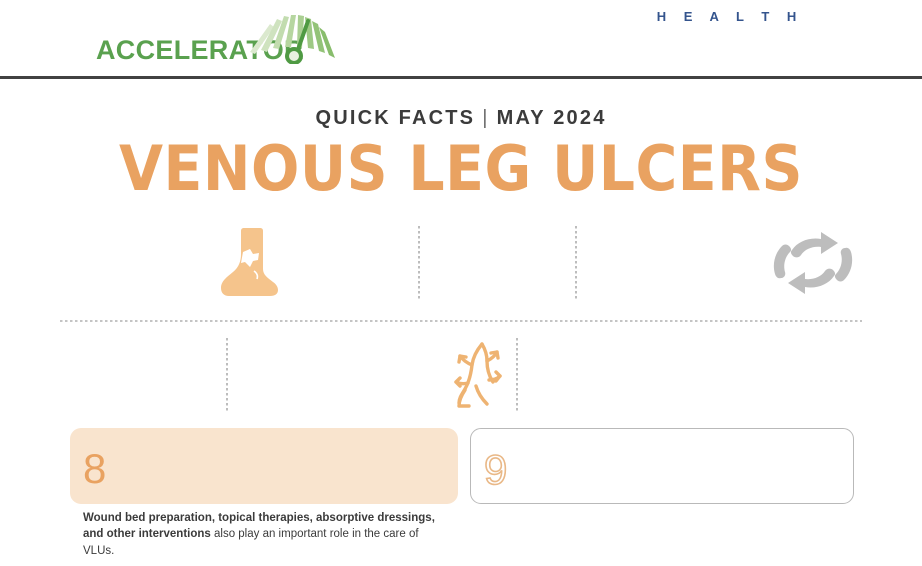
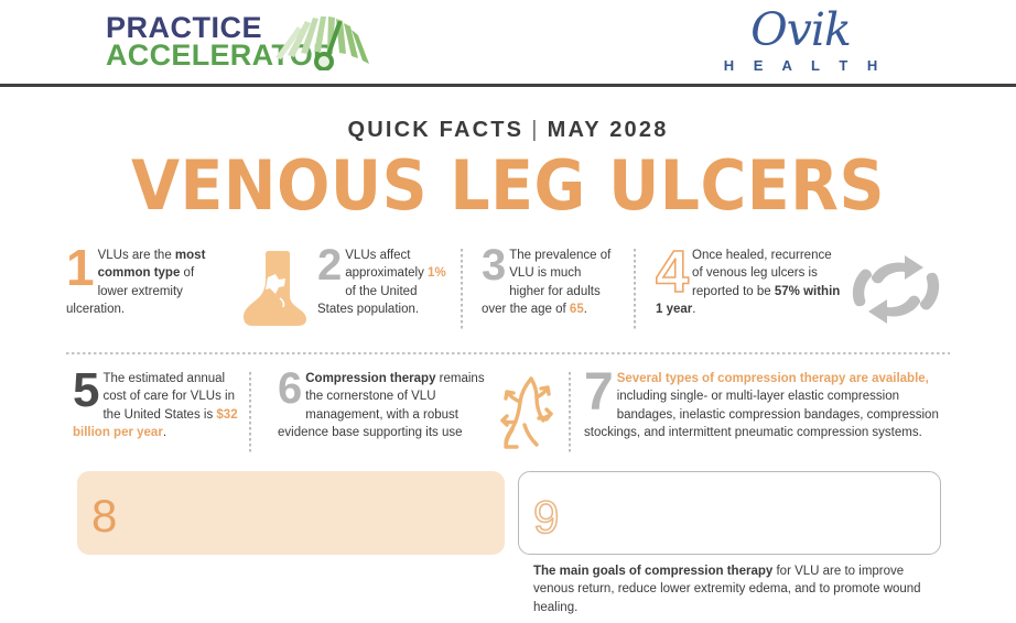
+ PRACTICE
  ACCELERAO
+ Ovik
  H E A L T H
- QUICK FACTS | MAY 2024
+ QUICK FACTS | MAY 2028
  VENOUS LEG ULCERS
+ 1
+ VLUs are the most common type of lower extremity ulceration.
+ 2
+ VLUs affect approximately 1% of the United States population.
+ 3
+ The prevalence of VLU is much higher for adults over the age of 65.
+ 4
+ Once healed, recurrence of venous leg ulcers is reported to be 57% within 1 year.
+ 5
+ The estimated annual cost of care for VLUs in the United States is $32 billion per year.
+ 6
+ Compression therapy remains the cornerstone of VLU management, with a robust evidence base supporting its use
+ 7
+ Several types of compression therapy are available, including single- or multi-layer elastic compression bandages, inelastic compression bandages, compression stockings, and intermittent pneumatic compression systems.
  8
- Wound bed preparation, topical therapies, absorptive dressings, and other interventions also play an important role in the care of VLUs.
  9
+ The main goals of compression therapy for VLU are to improve venous return, reduce lower extremity edema, and to promote wound healing.
